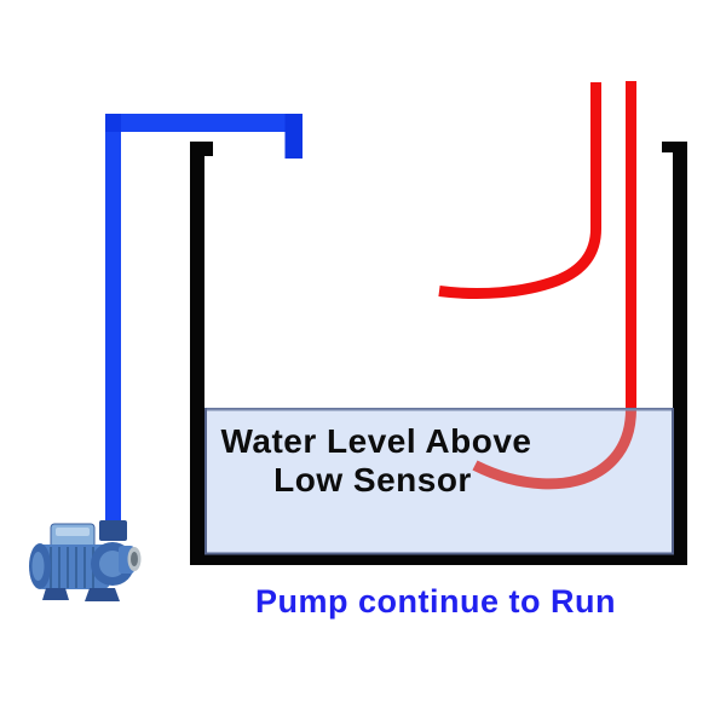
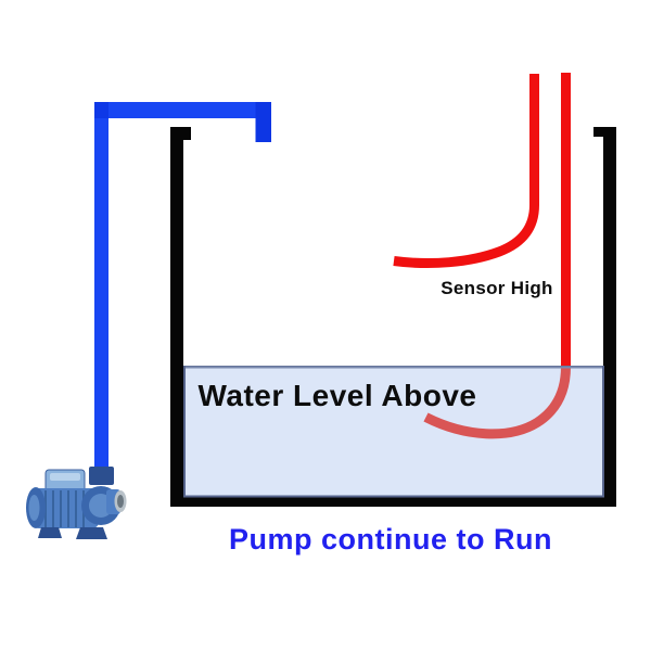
+ Sensor High
  Water Level Above
- Low Sensor
  Pump continue to Run
